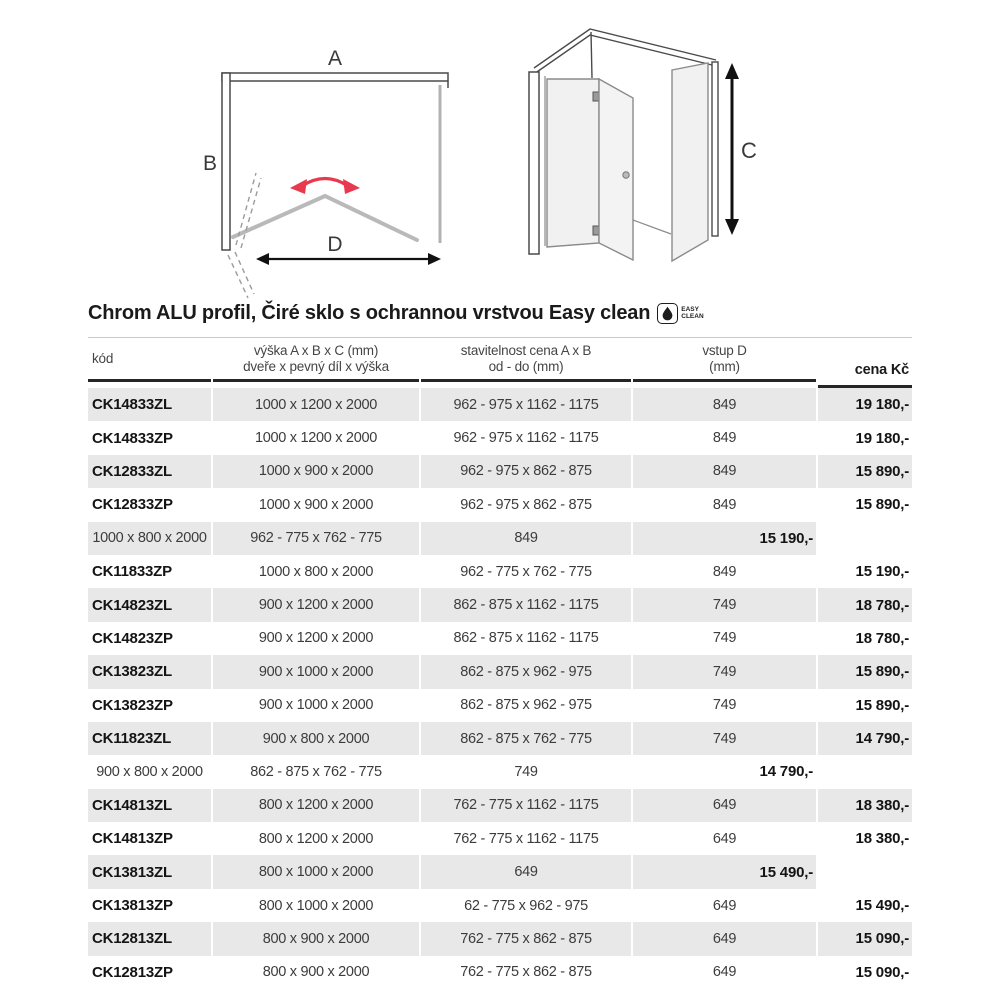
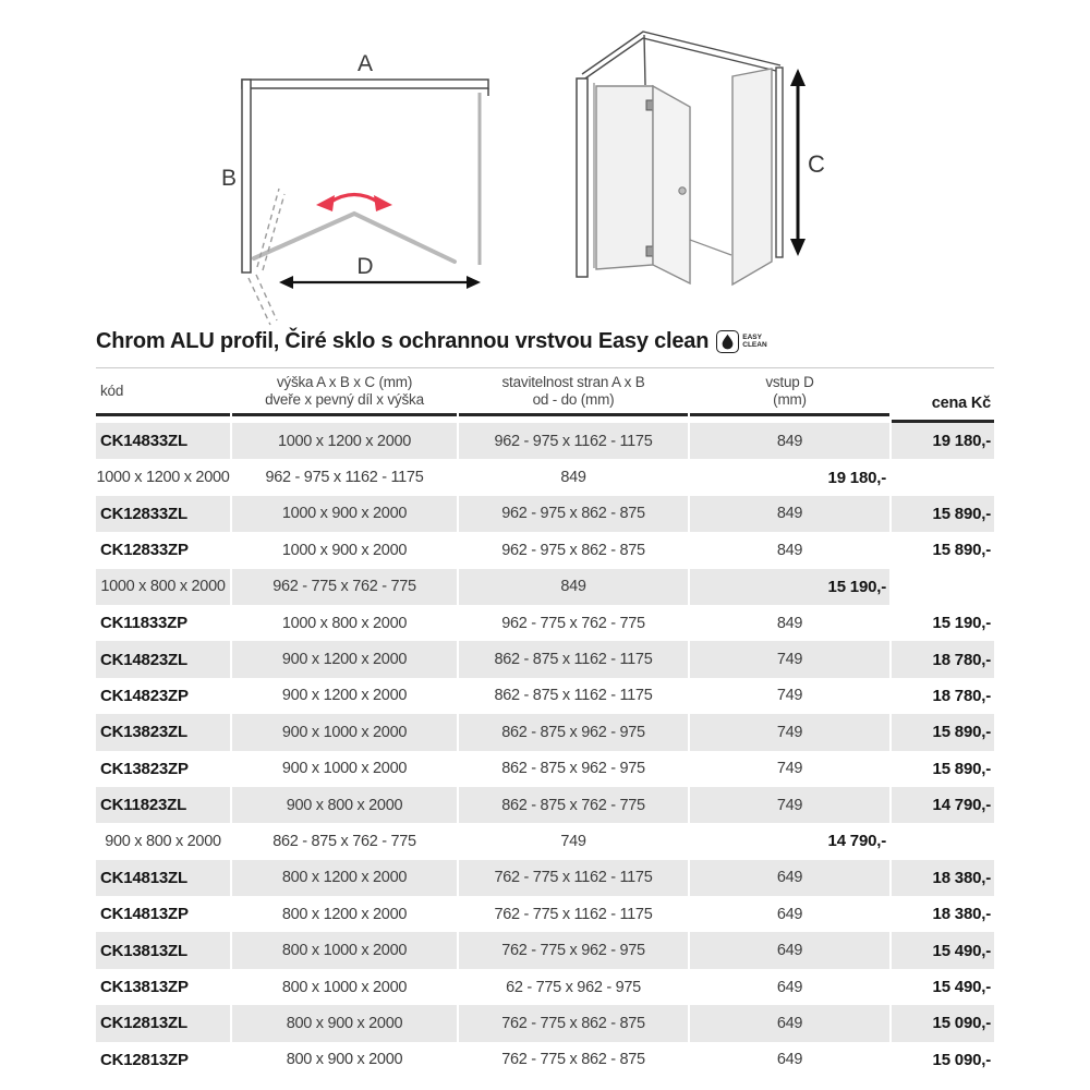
  A
  B
  D
  C
  Chrom ALU profil, Čiré sklo s ochrannou vrstvou Easy clean
  kód
  výška A x B x C (mm)
  dveře x pevný díl x výška
- stavitelnost cena A x B
+ stavitelnost stran A x B
  od - do (mm)
  vstup D
  (mm)
  cena Kč
  CK14833ZL
  1000 x 1200 x 2000
  962 - 975 x 1162 - 1175
  849
  19 180,-
- CK14833ZP
  1000 x 1200 x 2000
  962 - 975 x 1162 - 1175
  849
  19 180,-
  CK12833ZL
  1000 x 900 x 2000
  962 - 975 x 862 - 875
  849
  15 890,-
  CK12833ZP
  1000 x 900 x 2000
  962 - 975 x 862 - 875
  849
  15 890,-
  1000 x 800 x 2000
  962 - 775 x 762 - 775
  849
  15 190,-
  CK11833ZP
  1000 x 800 x 2000
  962 - 775 x 762 - 775
  849
  15 190,-
  CK14823ZL
  900 x 1200 x 2000
  862 - 875 x 1162 - 1175
  749
  18 780,-
  CK14823ZP
  900 x 1200 x 2000
  862 - 875 x 1162 - 1175
  749
  18 780,-
  CK13823ZL
  900 x 1000 x 2000
  862 - 875 x 962 - 975
  749
  15 890,-
  CK13823ZP
  900 x 1000 x 2000
  862 - 875 x 962 - 975
  749
  15 890,-
  CK11823ZL
  900 x 800 x 2000
  862 - 875 x 762 - 775
  749
  14 790,-
  900 x 800 x 2000
  862 - 875 x 762 - 775
  749
  14 790,-
  CK14813ZL
  800 x 1200 x 2000
  762 - 775 x 1162 - 1175
  649
  18 380,-
  CK14813ZP
  800 x 1200 x 2000
  762 - 775 x 1162 - 1175
  649
  18 380,-
  CK13813ZL
  800 x 1000 x 2000
+ 762 - 775 x 962 - 975
  649
  15 490,-
  CK13813ZP
  800 x 1000 x 2000
  62 - 775 x 962 - 975
  649
  15 490,-
  CK12813ZL
  800 x 900 x 2000
  762 - 775 x 862 - 875
  649
  15 090,-
  CK12813ZP
  800 x 900 x 2000
  762 - 775 x 862 - 875
  649
  15 090,-
